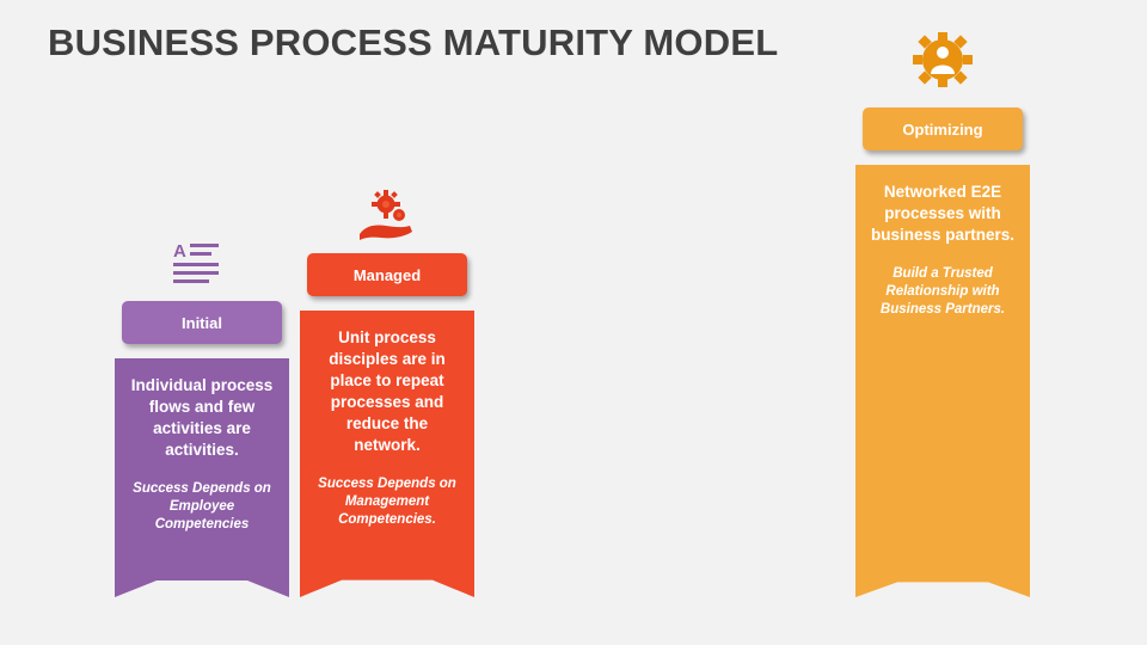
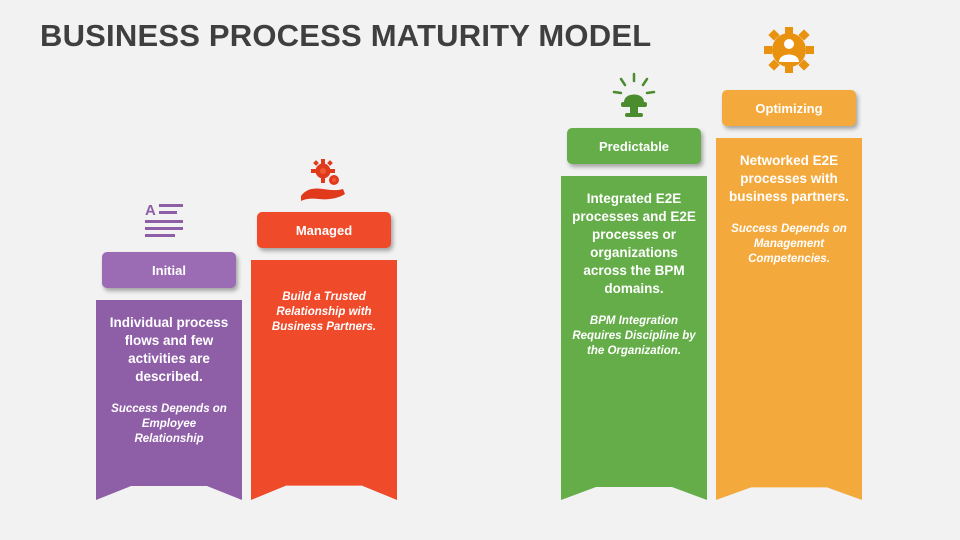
  BUSINESS PROCESS MATURITY MODEL
  A
  Initial
- Individual process flows and few activities are activities.
+ Individual process flows and few activities are described.
- Success Depends on Employee Competencies
+ Success Depends on Employee Relationship
  Managed
- Unit process disciples are in place to repeat processes and reduce the network.
- Success Depends on Management Competencies.
+ Build a Trusted Relationship with Business Partners.
+ Predictable
+ Integrated E2E processes and E2E processes or organizations across the BPM domains.
+ BPM Integration Requires Discipline by the Organization.
  Optimizing
  Networked E2E processes with business partners.
- Build a Trusted Relationship with Business Partners.
+ Success Depends on Management Competencies.
